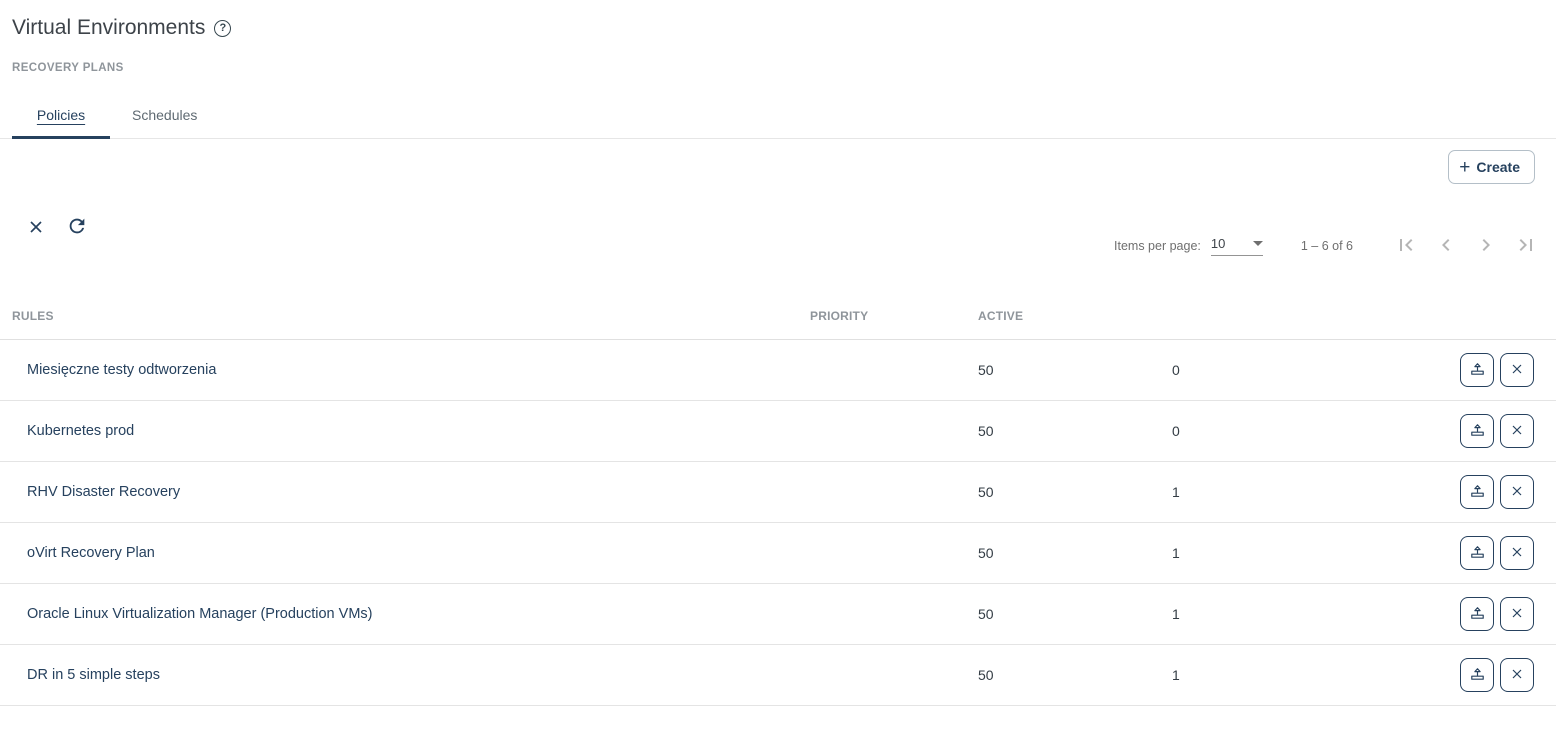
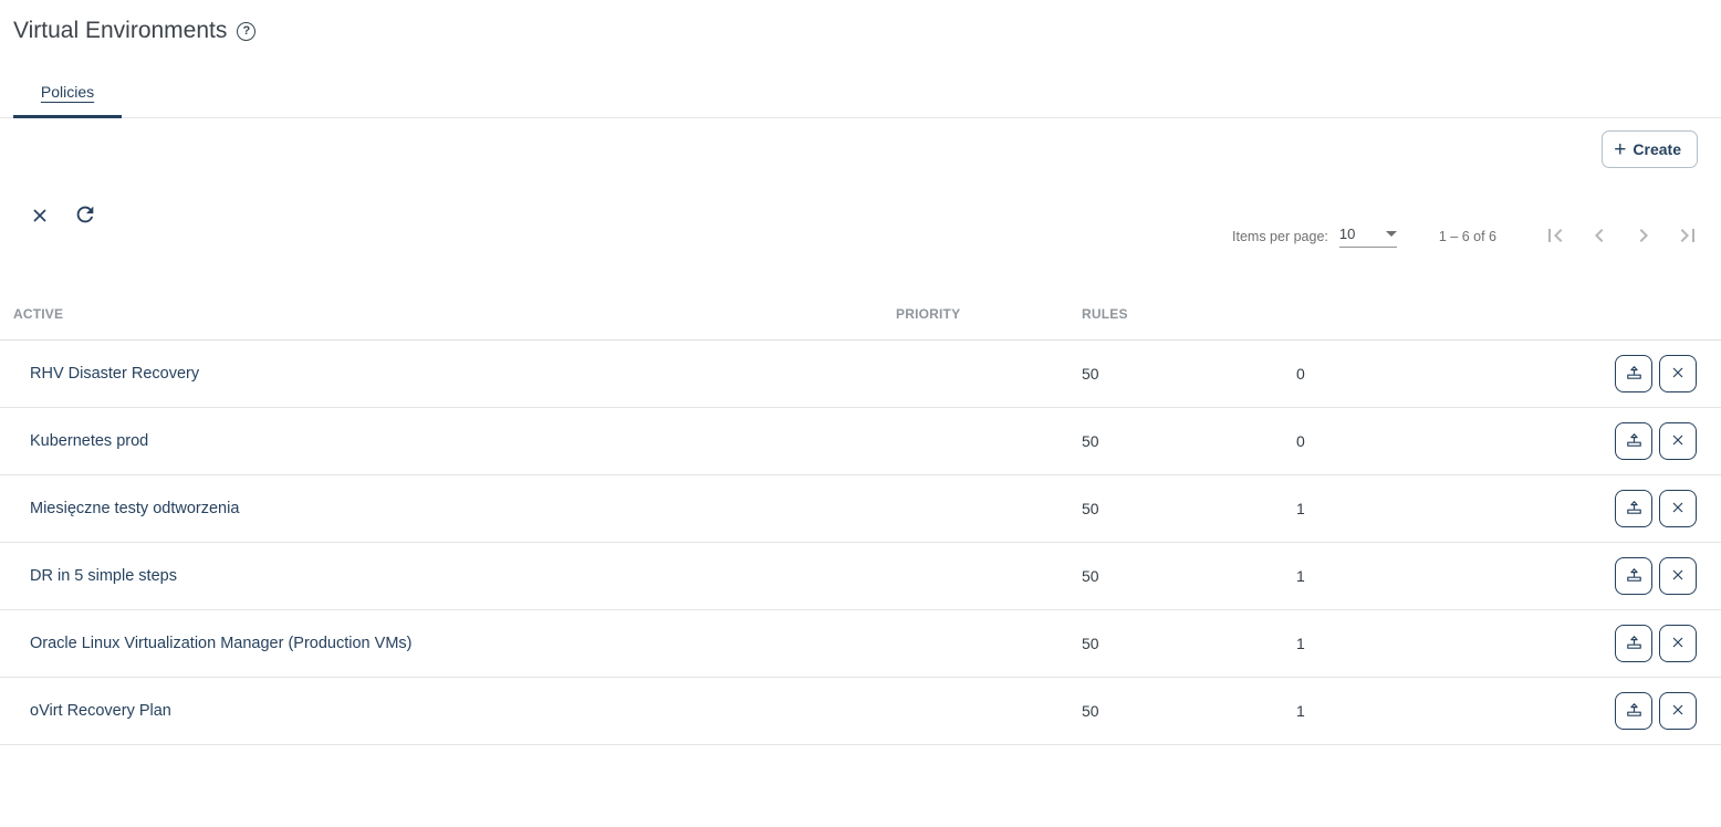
  Virtual Environments
  ?
- RECOVERY PLANS
  Policies
- Schedules
  +
  Create
  Items per page:
  10
  1 – 6 of 6
- RULES
+ ACTIVE
  PRIORITY
- ACTIVE
+ RULES
- Miesięczne testy odtworzenia
+ RHV Disaster Recovery
  50
  0
  Kubernetes prod
  50
  0
- RHV Disaster Recovery
+ Miesięczne testy odtworzenia
  50
  1
- oVirt Recovery Plan
+ DR in 5 simple steps
  50
  1
  Oracle Linux Virtualization Manager (Production VMs)
  50
  1
- DR in 5 simple steps
+ oVirt Recovery Plan
  50
  1
